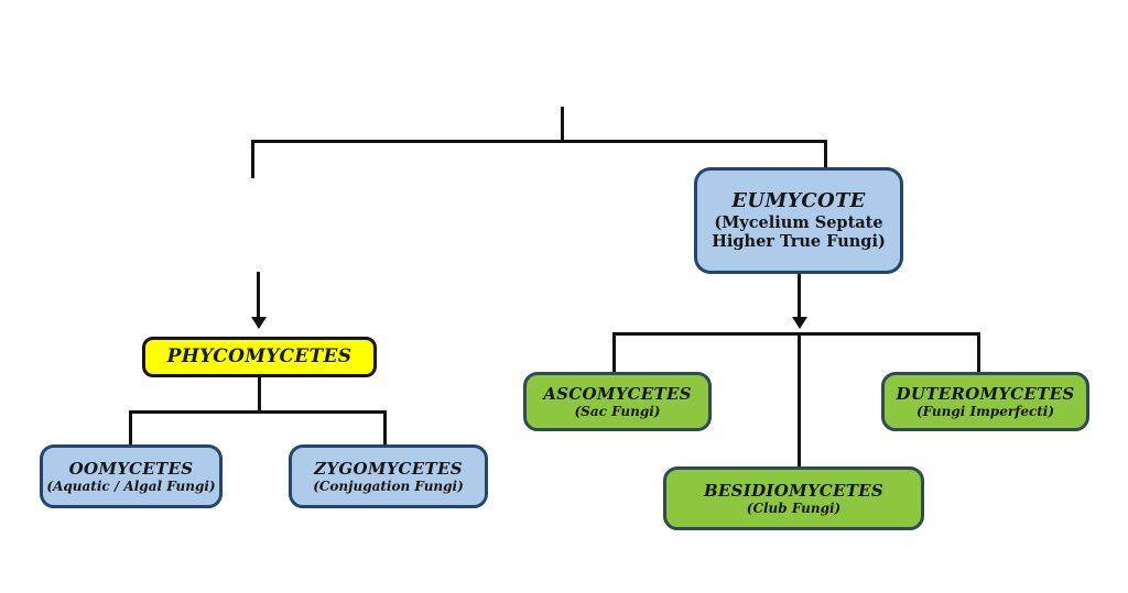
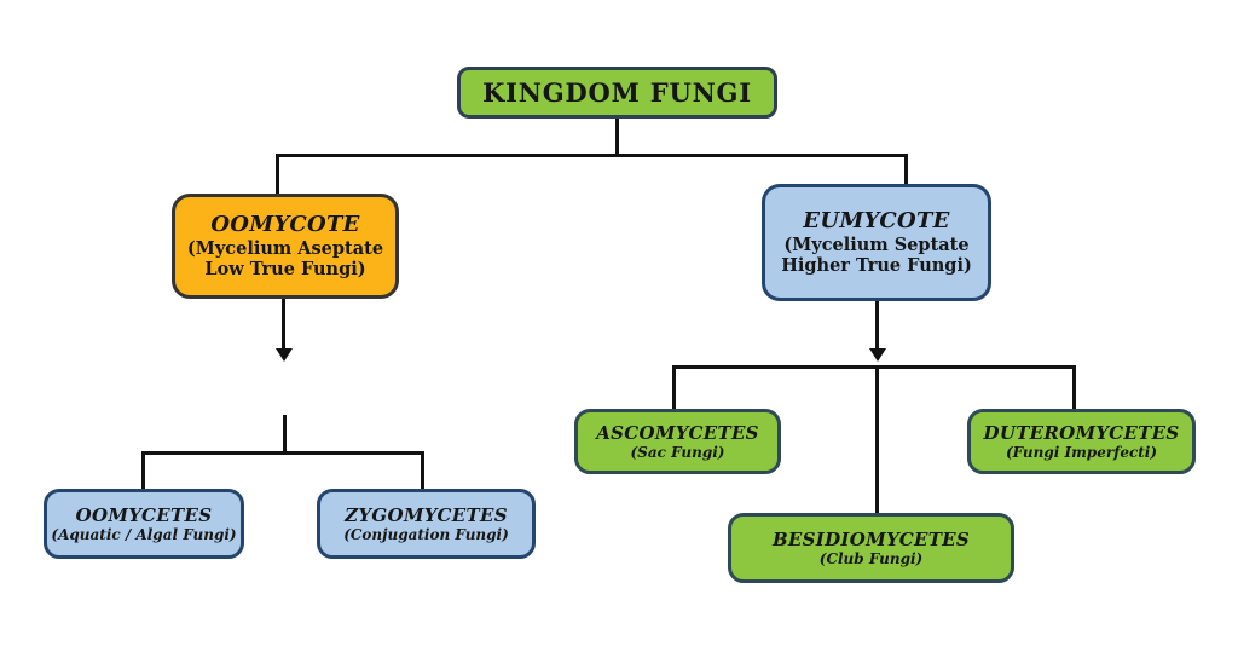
+ KINGDOM FUNGI
+ OOMYCOTE
+ (Mycelium Aseptate
+ Low True Fungi)
  EUMYCOTE
  (Mycelium Septate
  Higher True Fungi)
- PHYCOMYCETES
  OOMYCETES
  (Aquatic / Algal Fungi)
  ZYGOMYCETES
  (Conjugation Fungi)
  ASCOMYCETES
  (Sac Fungi)
  DUTEROMYCETES
  (Fungi Imperfecti)
  BESIDIOMYCETES
  (Club Fungi)
